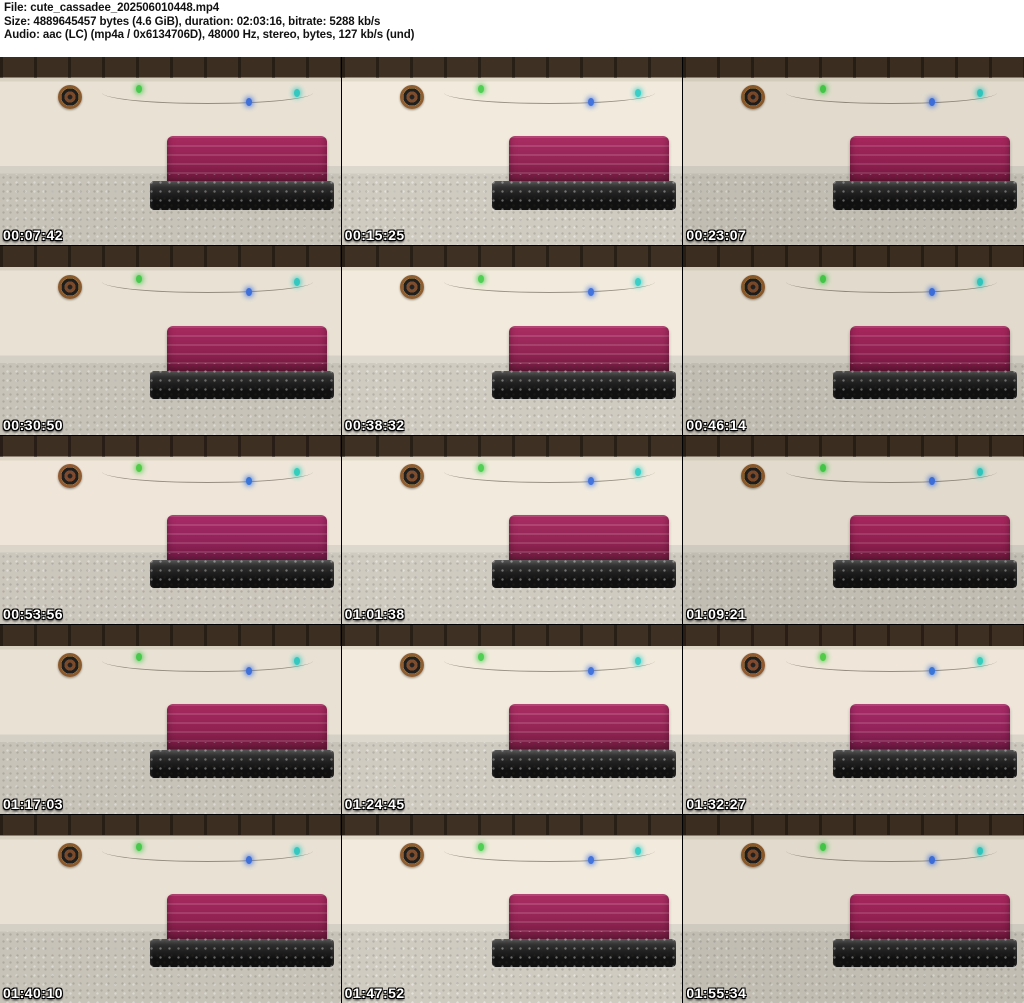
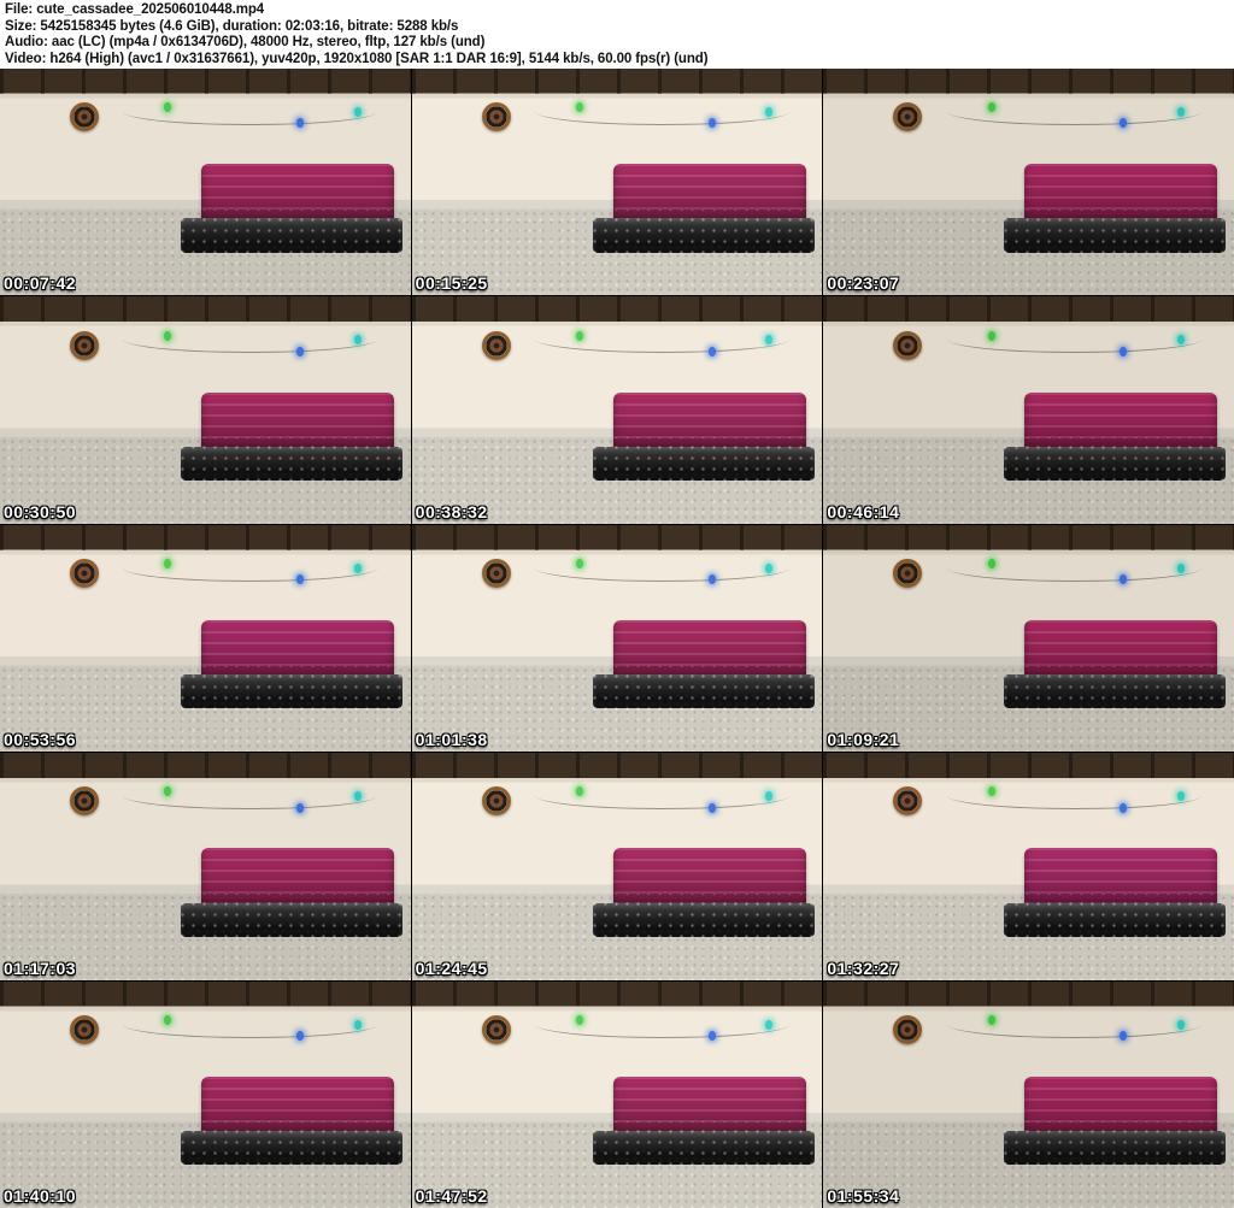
  File: cute_cassadee_202506010448.mp4
- Size: 4889645457 bytes (4.6 GiB), duration: 02:03:16, bitrate: 5288 kb/s
+ Size: 5425158345 bytes (4.6 GiB), duration: 02:03:16, bitrate: 5288 kb/s
- Audio: aac (LC) (mp4a / 0x6134706D), 48000 Hz, stereo, bytes, 127 kb/s (und)
+ Audio: aac (LC) (mp4a / 0x6134706D), 48000 Hz, stereo, fltp, 127 kb/s (und)
+ Video: h264 (High) (avc1 / 0x31637661), yuv420p, 1920x1080 [SAR 1:1 DAR 16:9], 5144 kb/s, 60.00 fps(r) (und)
  00:07:42
  00:15:25
  00:23:07
  00:30:50
  00:38:32
  00:46:14
  00:53:56
  01:01:38
  01:09:21
  01:17:03
  01:24:45
  01:32:27
  01:40:10
  01:47:52
  01:55:34
